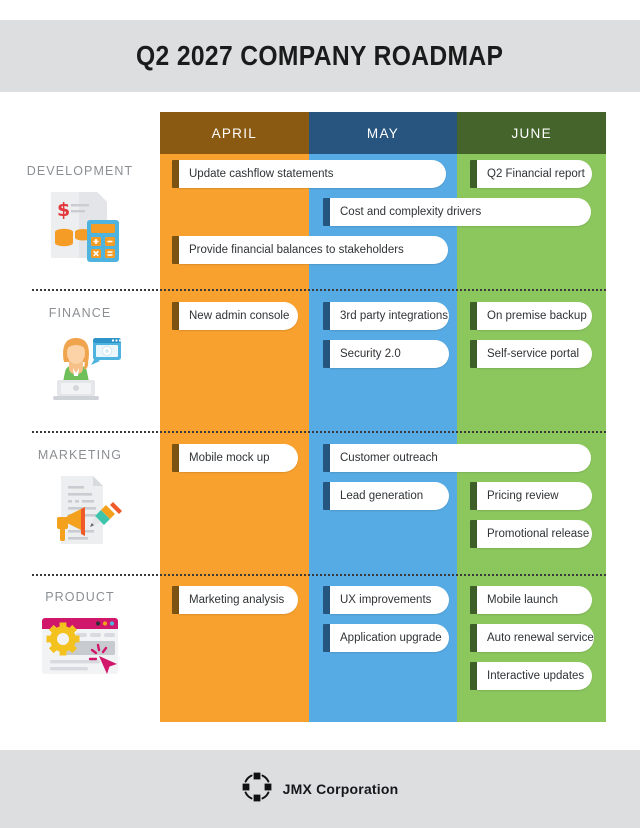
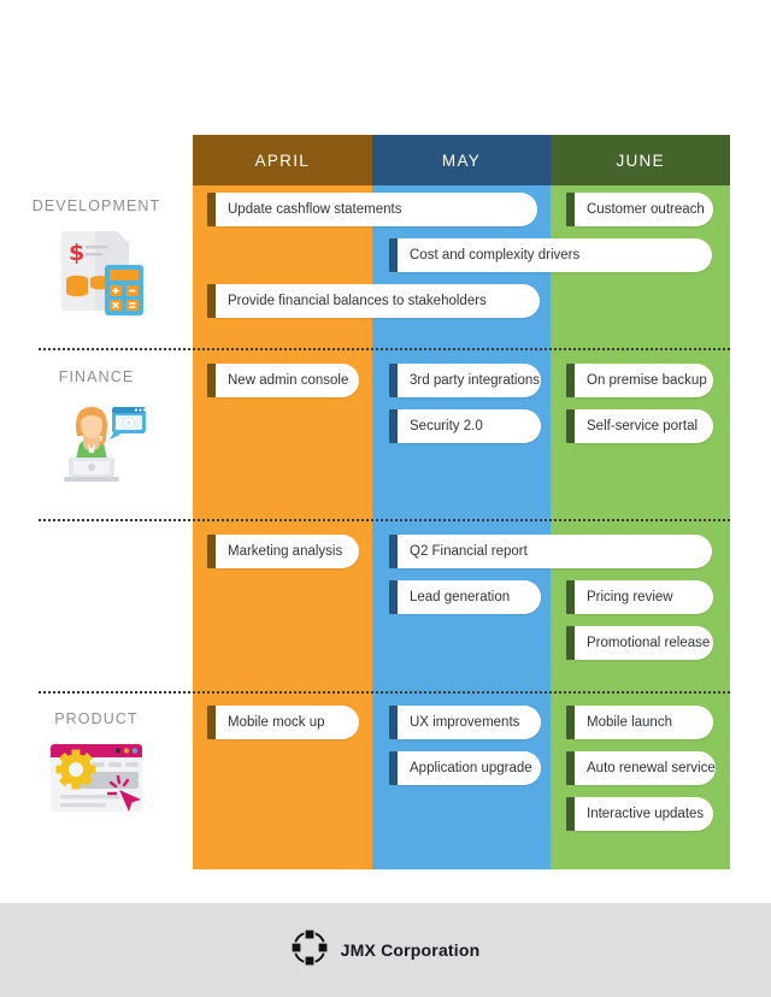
- Q2 2027 COMPANY ROADMAP
  DEVELOPMENT
  $
  FINANCE
- MARKETING
  PRODUCT
  APRIL
  MAY
  JUNE
  Update cashflow statements
- Q2 Financial report
+ Customer outreach
  Cost and complexity drivers
  Provide financial balances to stakeholders
  New admin console
  3rd party integrations
  On premise backup
  Security 2.0
  Self-service portal
- Mobile mock up
+ Marketing analysis
- Customer outreach
+ Q2 Financial report
  Lead generation
  Pricing review
  Promotional release
- Marketing analysis
+ Mobile mock up
  UX improvements
  Mobile launch
  Application upgrade
  Auto renewal service
  Interactive updates
  JMX Corporation
